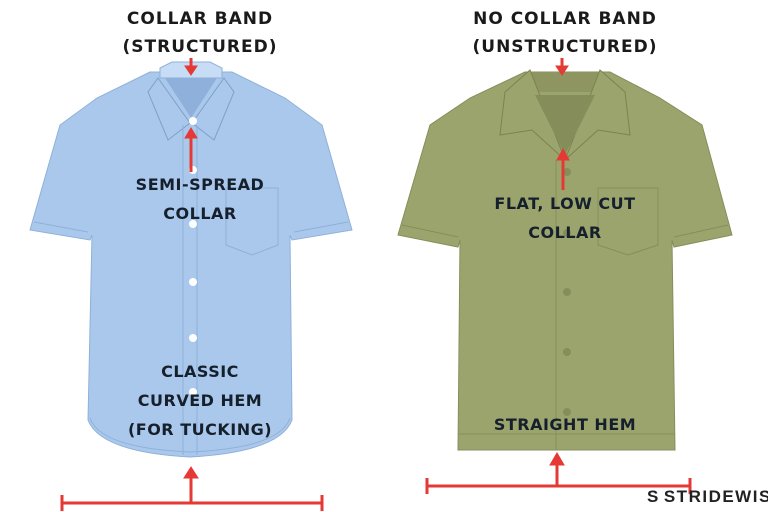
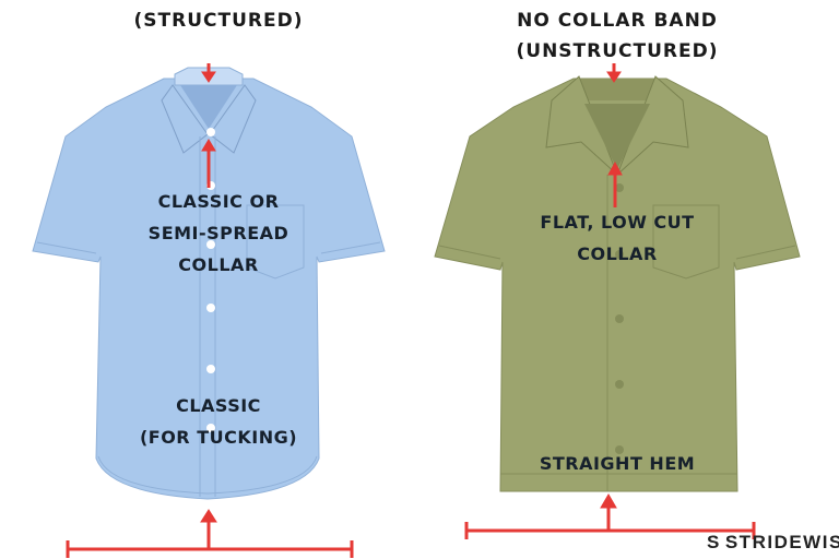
- COLLAR BAND
  (STRUCTURED)
  NO COLLAR BAND
  (UNSTRUCTURED)
+ CLASSIC OR
  SEMI-SPREAD
  COLLAR
  CLASSIC
- CURVED HEM
  (FOR TUCKING)
  FLAT, LOW CUT
  COLLAR
  STRAIGHT HEM
  S
  STRIDEWIS
